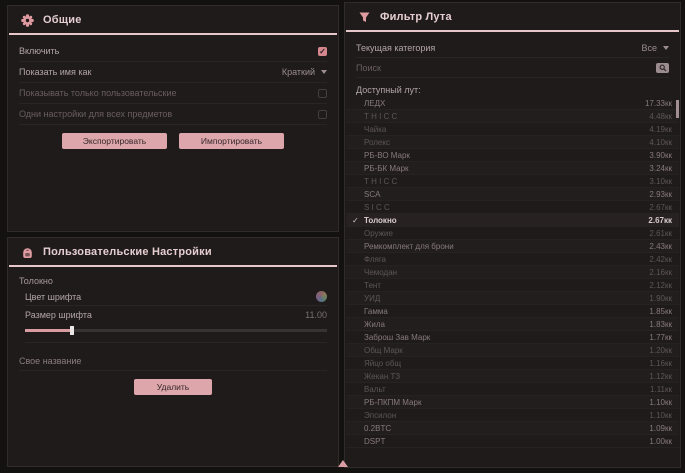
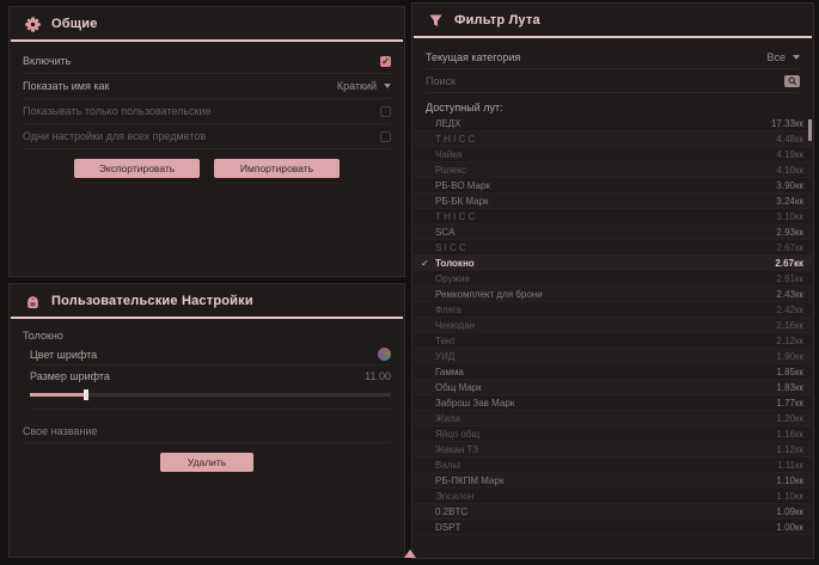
  Общие
  Включить
  ✓
  Показать имя как
  Краткий
  Показывать только пользовательские
  Одни настройки для всех предметов
  Экспортировать
  Импортировать
  Пользовательские Настройки
  Толокно
  Цвет шрифта
  Размер шрифта
  11.00
  Свое название
  Удалить
  Фильтр Лута
  Текущая категория
  Все
  Поиск
  Доступный лут:
  ЛЕДХ
  17.33кк
  Т Н I С С
  4.48кк
  Чайка
  4.19кк
  Ролекс
  4.10кк
  РБ-ВО Марк
  3.90кк
  РБ-БК Марк
  3.24кк
  Т Н I С С
  3.10кк
  SCA
  2.93кк
  S I C C
  2.67кк
  ✓
  Толокно
  2.67кк
  Оружие
  2.61кк
  Ремкомплект для брони
  2.43кк
  Фляга
  2.42кк
  Чемодан
  2.16кк
  Тент
  2.12кк
  УИД
  1.90кк
  Гамма
  1.85кк
- Жила
+ Общ Марк
  1.83кк
  Заброш Зав Марк
  1.77кк
- Общ Марк
+ Жила
  1.20кк
  Яйцо общ
  1.16кк
  Жекан ТЗ
  1.12кк
  Вальт
  1.11кк
  РБ-ПКПМ Марк
  1.10кк
  Эпсилон
  1.10кк
  0.2BTC
  1.09кк
  DSPT
  1.00кк
